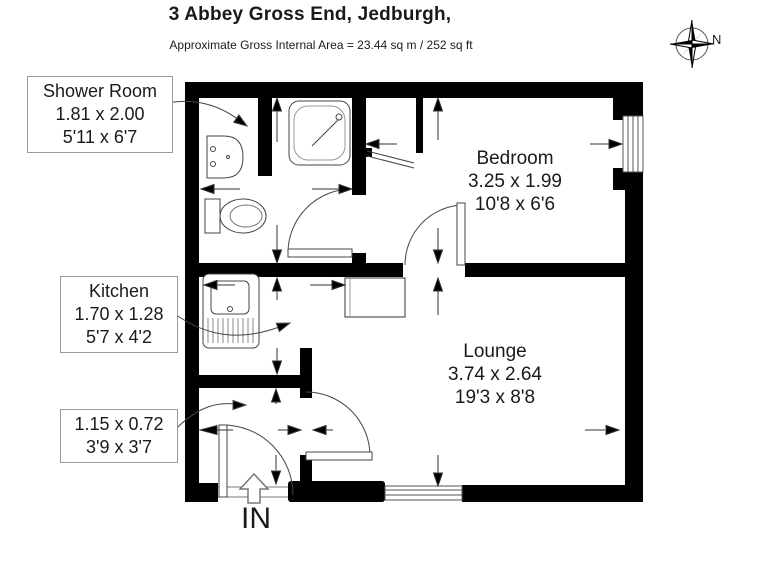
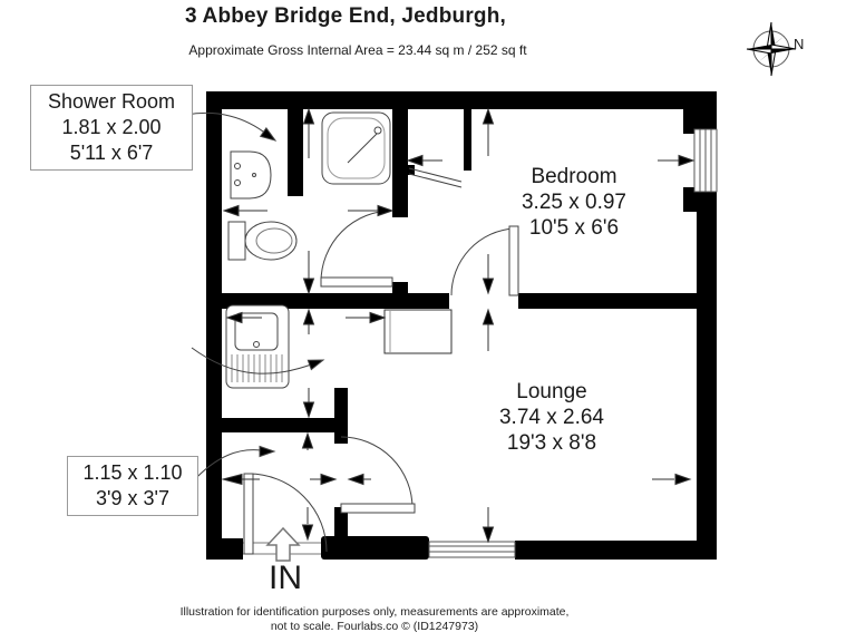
  N
- 3 Abbey Gross End, Jedburgh,
+ 3 Abbey Bridge End, Jedburgh,
  Approximate Gross Internal Area = 23.44 sq m / 252 sq ft
  Shower Room
  1.81 x 2.00
  5'11 x 6'7
- Kitchen
- 1.70 x 1.28
- 5'7 x 4'2
- 1.15 x 0.72
+ 1.15 x 1.10
  3'9 x 3'7
  Bedroom
- 3.25 x 1.99
+ 3.25 x 0.97
- 10'8 x 6'6
+ 10'5 x 6'6
  Lounge
  3.74 x 2.64
  19'3 x 8'8
  IN
+ Illustration for identification purposes only, measurements are approximate,
+ not to scale. Fourlabs.co © (ID1247973)
